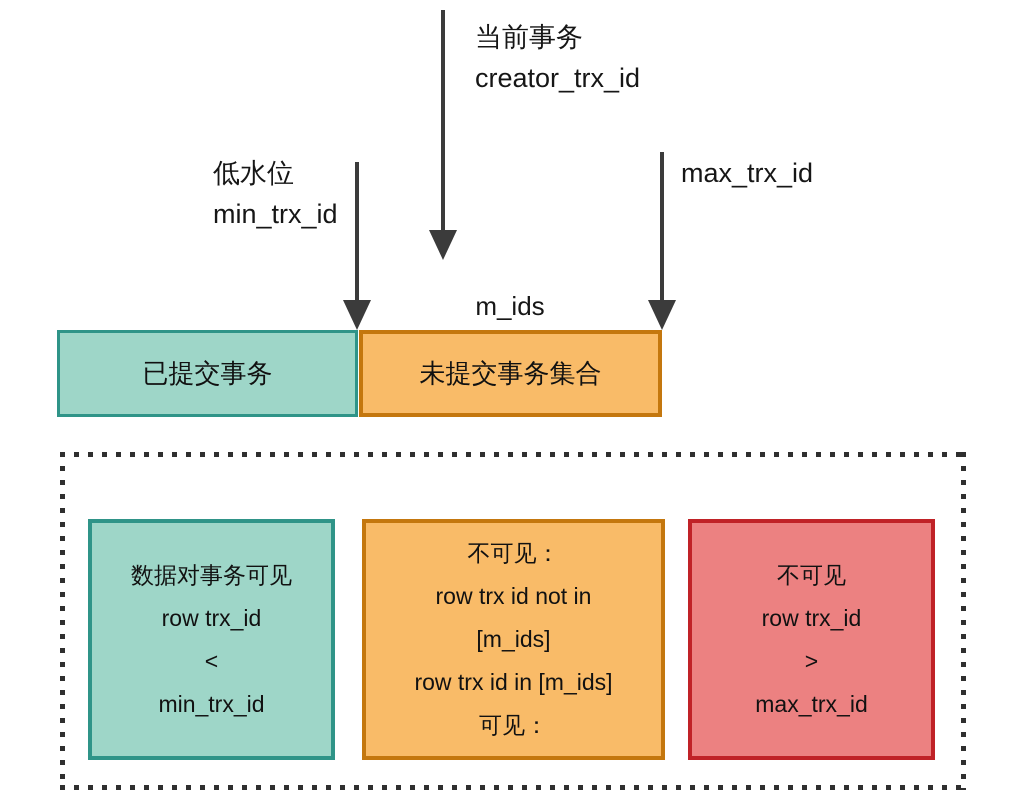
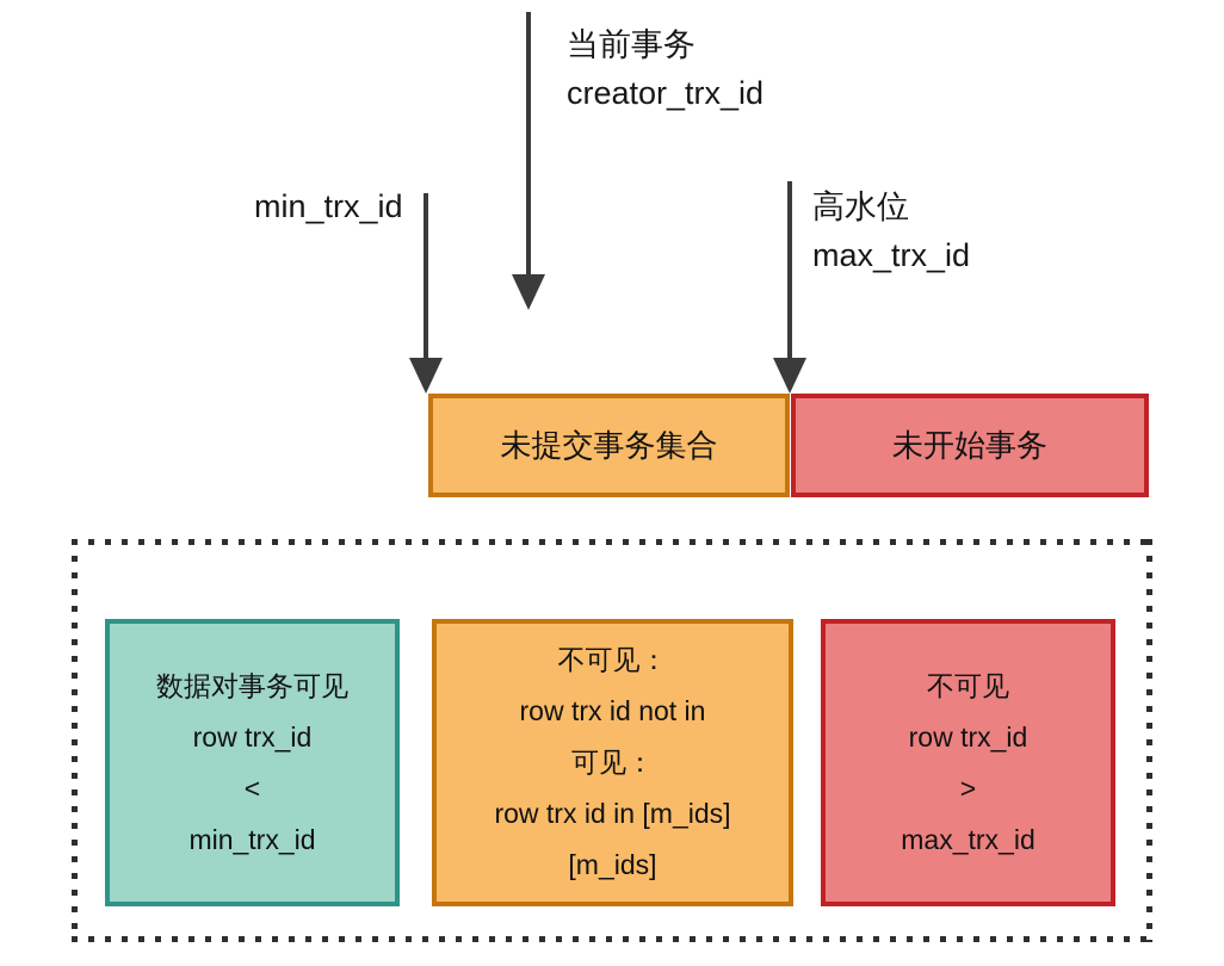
  当前事务
  creator_trx_id
- 低水位
  min_trx_id
+ 高水位
  max_trx_id
- m_ids
- 已提交事务
  未提交事务集合
+ 未开始事务
  数据对事务可见
  row trx_id
  <
  min_trx_id
  不可见：
  row trx id not in
- [m_ids]
+ 可见：
  row trx id in [m_ids]
- 可见：
+ [m_ids]
  不可见
  row trx_id
  >
  max_trx_id
